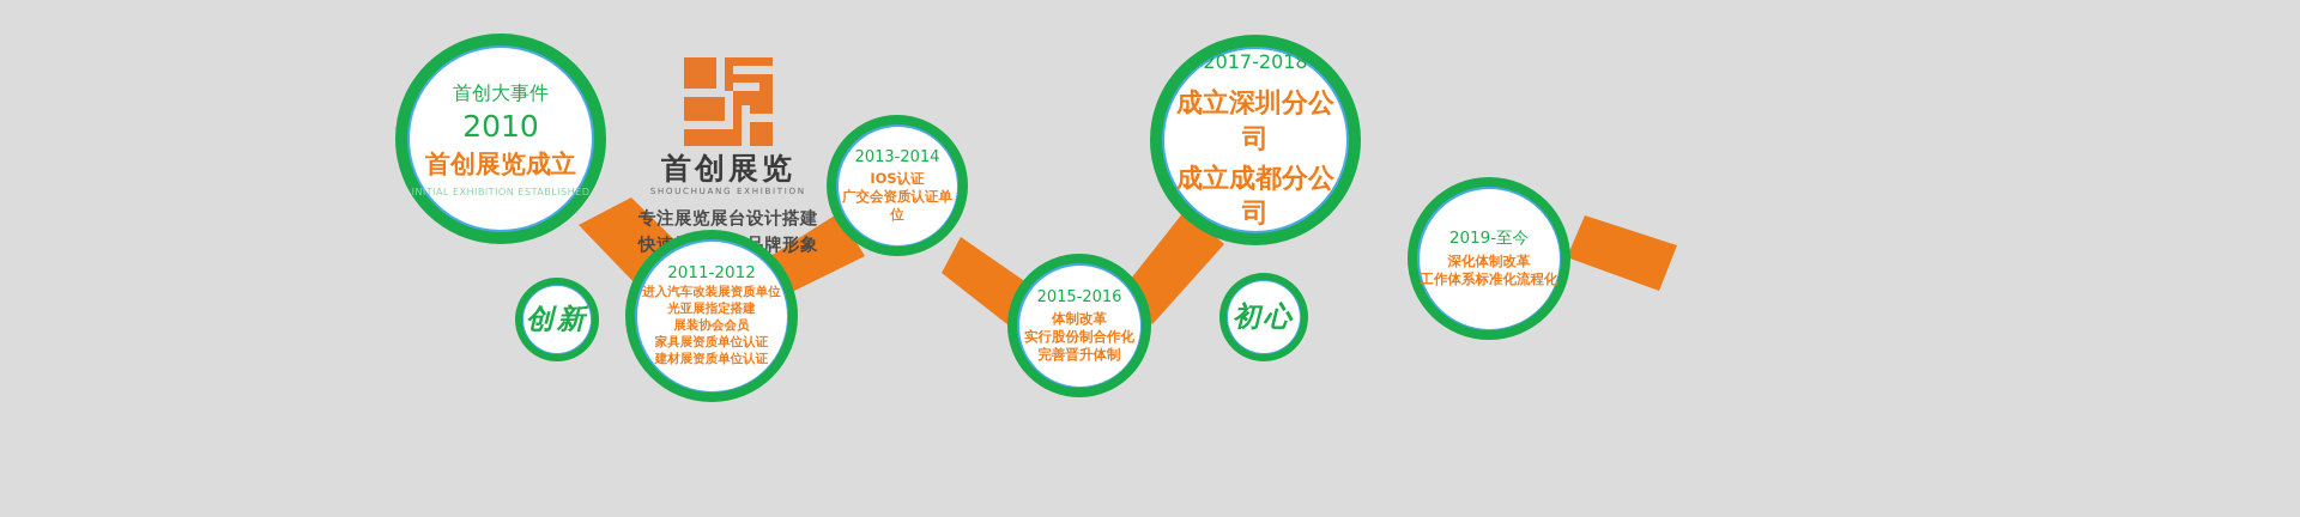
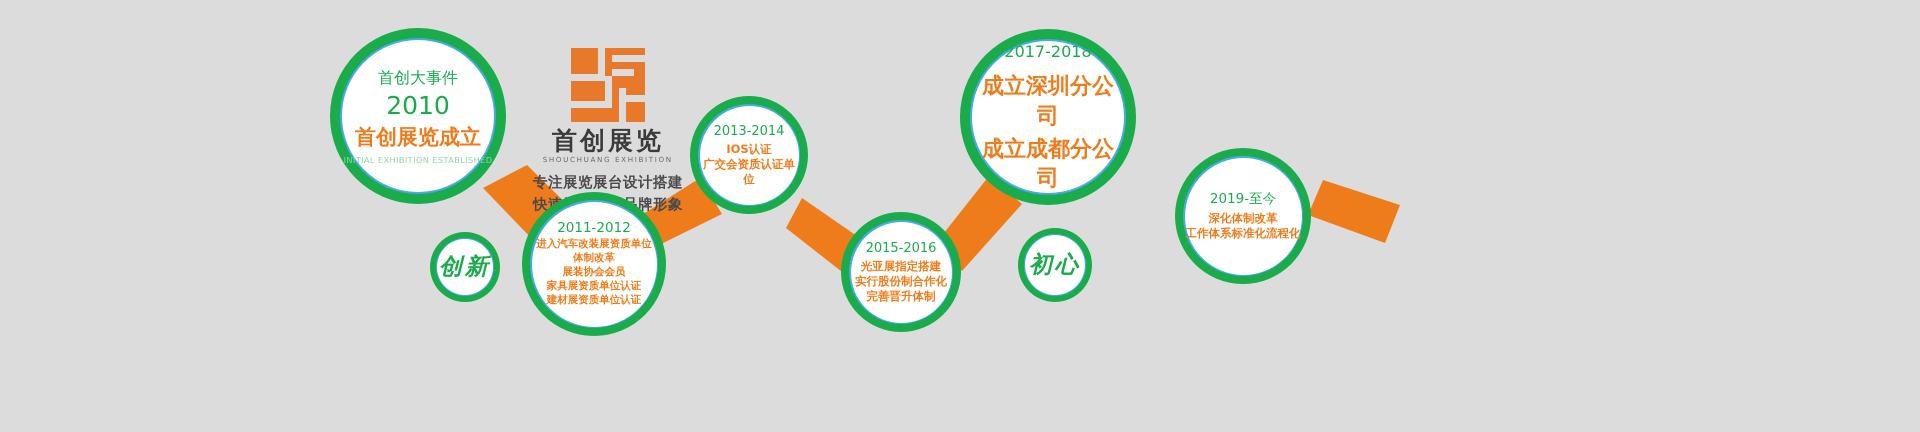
  首创大事件
  2010
  首创展览成立
  INITIAL EXHIBITION ESTABLISHED
  首创展览
  SHOUCHUANG EXHIBITION
  专注展览展台设计搭建
  2011-2012
  进入汽车改装展资质单位
- 光亚展指定搭建
+ 体制改革
  展装协会会员
  家具展资质单位认证
  建材展资质单位认证
  2013-2014
  IOS认证
  广交会资质认证单位
  2015-2016
- 体制改革
+ 光亚展指定搭建
  实行股份制合作化
  完善晋升体制
  2017-2018
  成立深圳分公司
  成立成都分公司
  2019-至今
  深化体制改革
  工作体系标准化流程化
  创新
  初心
